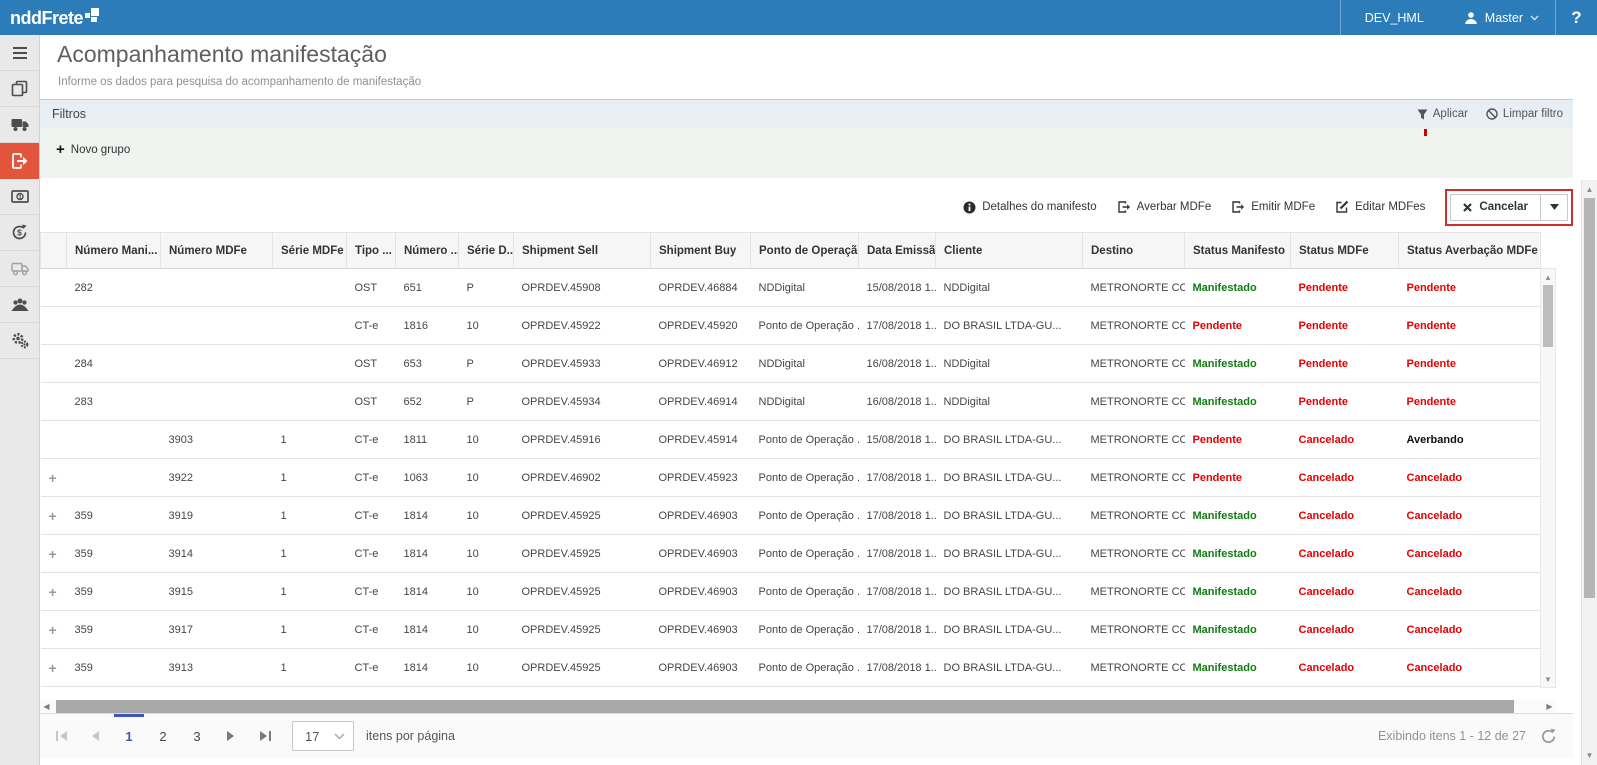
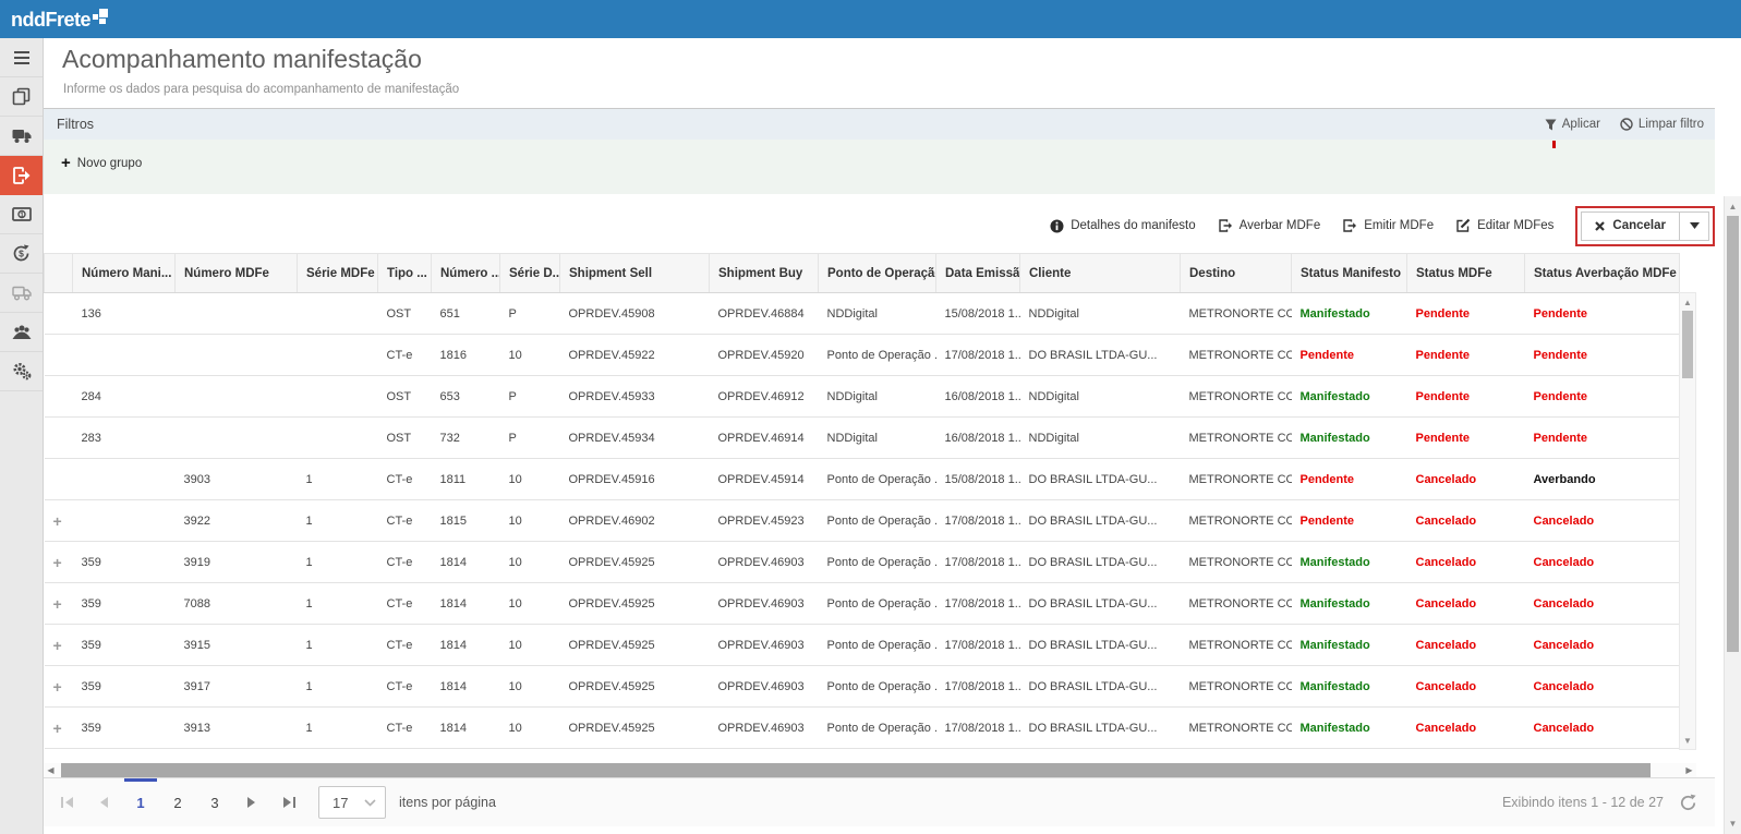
  nddFrete
- DEV_HML
- Master
- ?
  $
  Acompanhamento manifestação
  Informe os dados para pesquisa do acompanhamento de manifestação
  Filtros
  Aplicar
  Limpar filtro
  +
  Novo grupo
  Detalhes do manifesto
  Averbar MDFe
  Emitir MDFe
  Editar MDFes
  Cancelar
  	Número Mani...	Número MDFe	Série MDFe	Tipo ...	Número ..	Série D..	Shipment Sell	Shipment Buy	Ponto de Operaçã	Data Emissã	Cliente	Destino	Status Manifesto	Status MDFe	Status Averbação MDFe
- 	282			OST	651	P	OPRDEV.45908	OPRDEV.46884	NDDigital	15/08/2018 1..	NDDigital	METRONORTE CO	Manifestado	Pendente	Pendente
+ 	136			OST	651	P	OPRDEV.45908	OPRDEV.46884	NDDigital	15/08/2018 1..	NDDigital	METRONORTE CO	Manifestado	Pendente	Pendente
  				CT-e	1816	10	OPRDEV.45922	OPRDEV.45920	Ponto de Operação .	17/08/2018 1..	DO BRASIL LTDA-GU...	METRONORTE CO	Pendente	Pendente	Pendente
  	284			OST	653	P	OPRDEV.45933	OPRDEV.46912	NDDigital	16/08/2018 1..	NDDigital	METRONORTE CO	Manifestado	Pendente	Pendente
- 	283			OST	652	P	OPRDEV.45934	OPRDEV.46914	NDDigital	16/08/2018 1..	NDDigital	METRONORTE CO	Manifestado	Pendente	Pendente
+ 	283			OST	732	P	OPRDEV.45934	OPRDEV.46914	NDDigital	16/08/2018 1..	NDDigital	METRONORTE CO	Manifestado	Pendente	Pendente
  		3903	1	CT-e	1811	10	OPRDEV.45916	OPRDEV.45914	Ponto de Operação .	15/08/2018 1..	DO BRASIL LTDA-GU...	METRONORTE CO	Pendente	Cancelado	Averbando
- +		3922	1	CT-e	1063	10	OPRDEV.46902	OPRDEV.45923	Ponto de Operação .	17/08/2018 1..	DO BRASIL LTDA-GU...	METRONORTE CO	Pendente	Cancelado	Cancelado
+ +		3922	1	CT-e	1815	10	OPRDEV.46902	OPRDEV.45923	Ponto de Operação .	17/08/2018 1..	DO BRASIL LTDA-GU...	METRONORTE CO	Pendente	Cancelado	Cancelado
  +	359	3919	1	CT-e	1814	10	OPRDEV.45925	OPRDEV.46903	Ponto de Operação .	17/08/2018 1..	DO BRASIL LTDA-GU...	METRONORTE CO	Manifestado	Cancelado	Cancelado
- +	359	3914	1	CT-e	1814	10	OPRDEV.45925	OPRDEV.46903	Ponto de Operação .	17/08/2018 1..	DO BRASIL LTDA-GU...	METRONORTE CO	Manifestado	Cancelado	Cancelado
+ +	359	7088	1	CT-e	1814	10	OPRDEV.45925	OPRDEV.46903	Ponto de Operação .	17/08/2018 1..	DO BRASIL LTDA-GU...	METRONORTE CO	Manifestado	Cancelado	Cancelado
  +	359	3915	1	CT-e	1814	10	OPRDEV.45925	OPRDEV.46903	Ponto de Operação .	17/08/2018 1..	DO BRASIL LTDA-GU...	METRONORTE CO	Manifestado	Cancelado	Cancelado
  +	359	3917	1	CT-e	1814	10	OPRDEV.45925	OPRDEV.46903	Ponto de Operação .	17/08/2018 1..	DO BRASIL LTDA-GU...	METRONORTE CO	Manifestado	Cancelado	Cancelado
  +	359	3913	1	CT-e	1814	10	OPRDEV.45925	OPRDEV.46903	Ponto de Operação .	17/08/2018 1..	DO BRASIL LTDA-GU...	METRONORTE CO	Manifestado	Cancelado	Cancelado
  ▲
  ▼
  ◀
  ▶
  1
  2
  3
  17
  itens por página
  Exibindo itens 1 - 12 de 27
  ▲
  ▼
